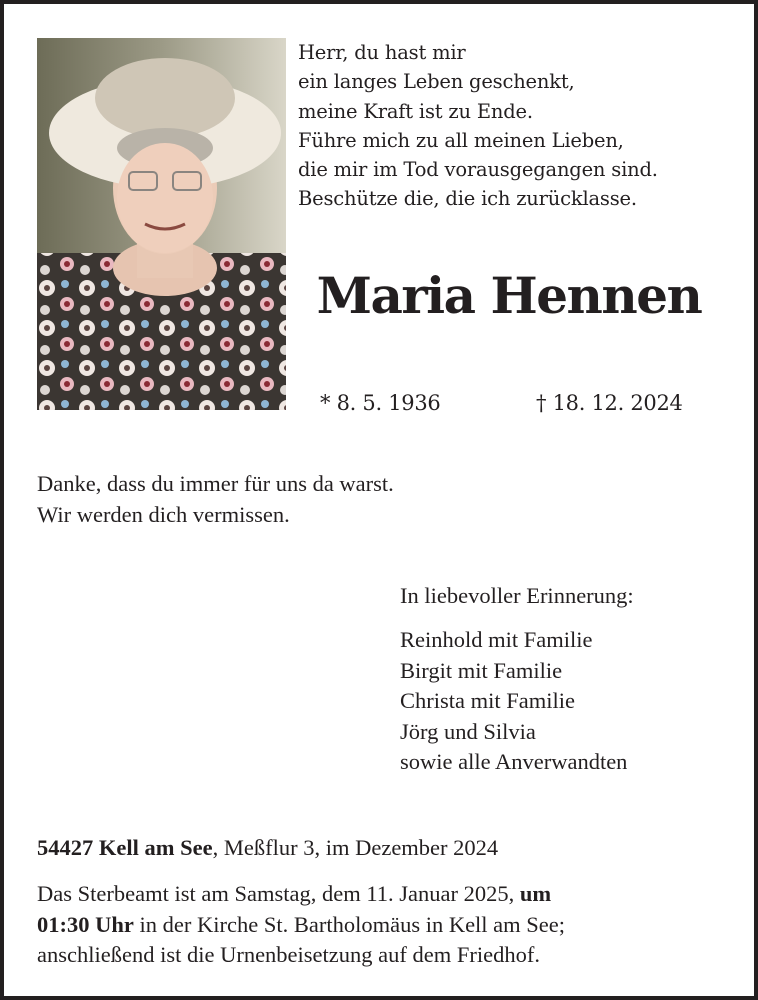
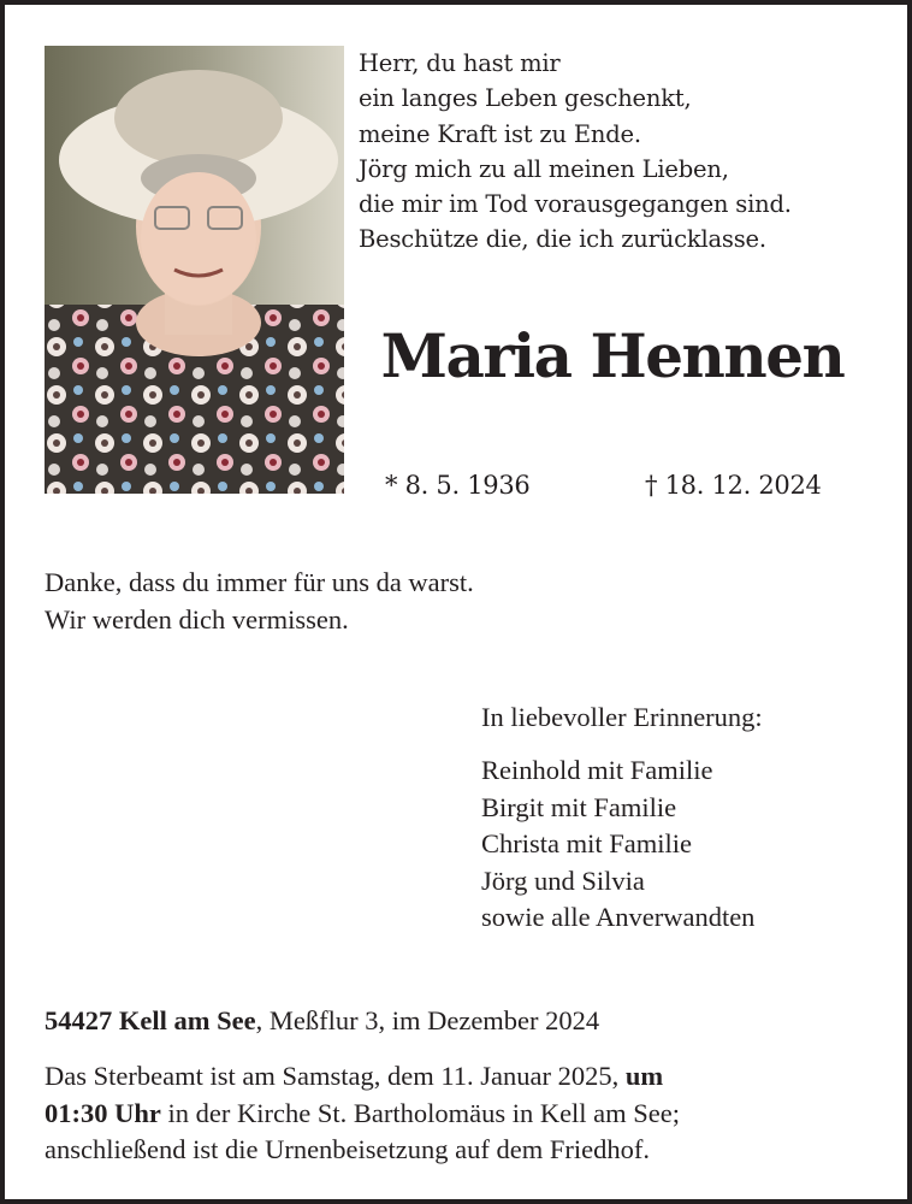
  Herr, du hast mir
  ein langes Leben geschenkt,
  meine Kraft ist zu Ende.
- Führe mich zu all meinen Lieben,
+ Jörg mich zu all meinen Lieben,
  die mir im Tod vorausgegangen sind.
  Beschütze die, die ich zurücklasse.
  Maria Hennen
  * 8. 5. 1936
  † 18. 12. 2024
  Danke, dass du immer für uns da warst.
  Wir werden dich vermissen.
  In liebevoller Erinnerung:
  Reinhold mit Familie
  Birgit mit Familie
  Christa mit Familie
  Jörg und Silvia
  sowie alle Anverwandten
  54427 Kell am See, Meßflur 3, im Dezember 2024
  Das Sterbeamt ist am Samstag, dem 11. Januar 2025, um
  01:30 Uhr in der Kirche St. Bartholomäus in Kell am See;
  anschließend ist die Urnenbeisetzung auf dem Friedhof.
